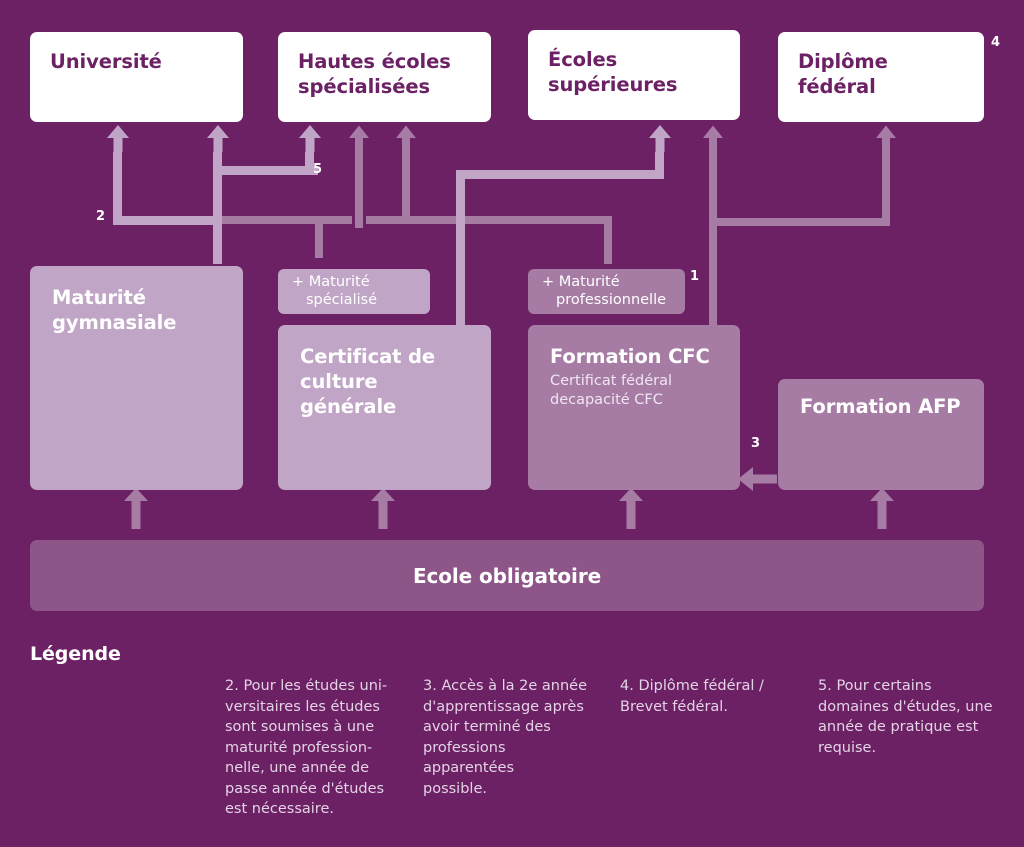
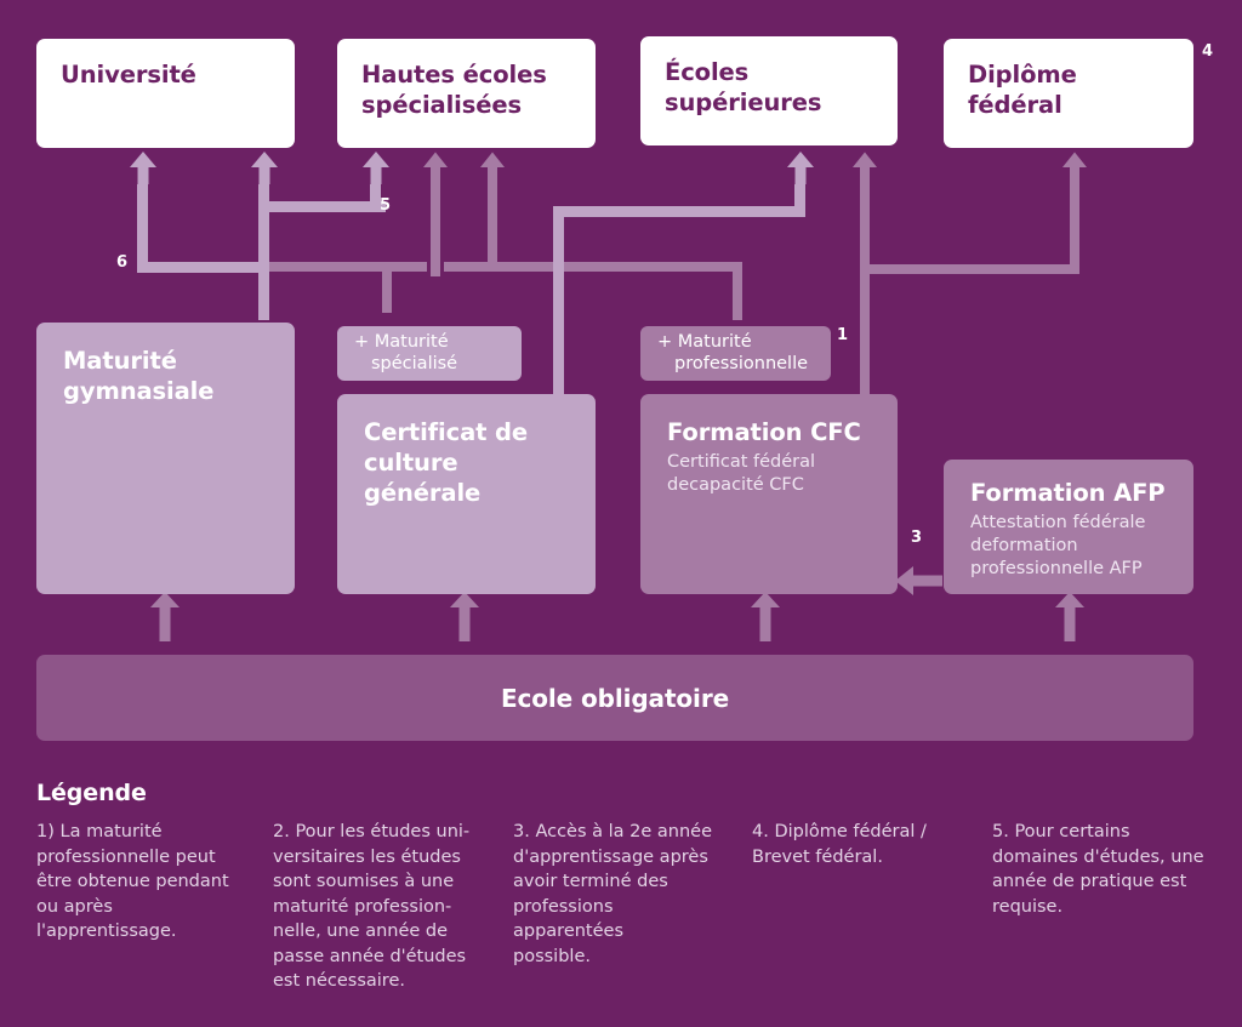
  Université
  Hautes écoles
  spécialisées
  Écoles
  supérieures
  Diplôme fédéral
  4
- 2
+ 6
  5
  3
  Maturité
  gymnasiale
  + Maturité
  spécialisé
  Certificat de
  culture générale
  + Maturité
  professionnelle
  1
  Formation CFC
  Certificat fédéral
  decapacité CFC
  Formation AFP
+ Attestation fédérale
+ deformation
+ professionnelle AFP
  Ecole obligatoire
  Légende
+ 1) La maturité
+ professionnelle peut
+ être obtenue pendant
+ ou après
+ l'apprentissage.
  2. Pour les études uni-
  versitaires les études
  sont soumises à une
  maturité profession-
  nelle, une année de
  passe année d'études
  est nécessaire.
  3. Accès à la 2e année
  d'apprentissage après
  avoir terminé des
  professions
  apparentées
  possible.
  4. Diplôme fédéral /
  Brevet fédéral.
  5. Pour certains
  domaines d'études, une
  année de pratique est
  requise.
